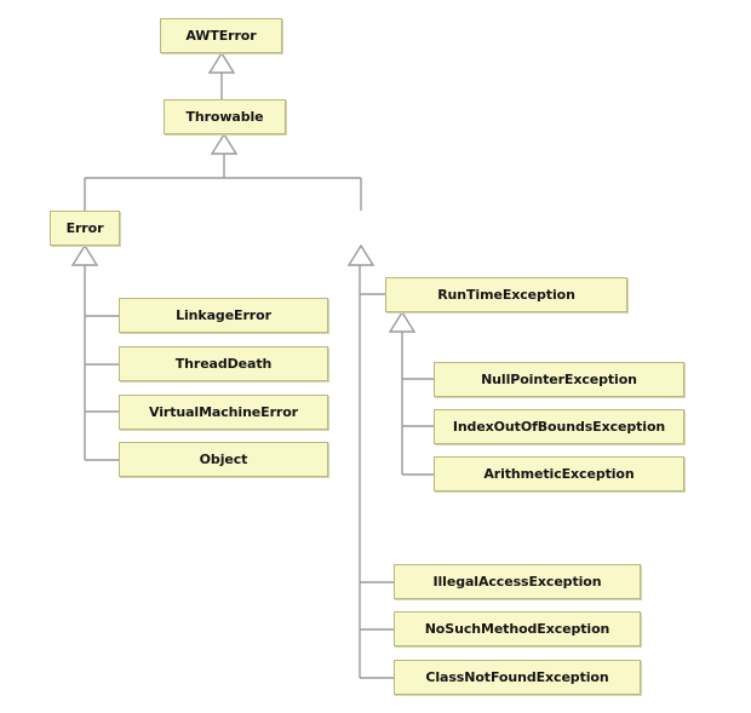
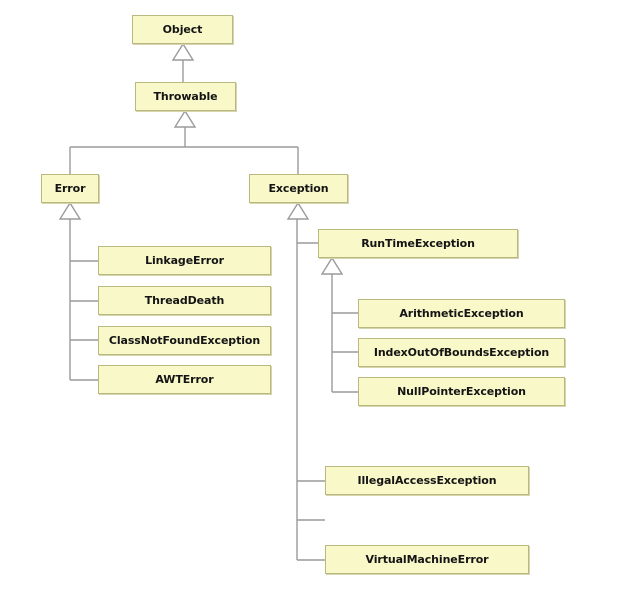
- AWTError
+ Object
  Throwable
  Error
+ Exception
  LinkageError
  ThreadDeath
- VirtualMachineError
+ ClassNotFoundException
- Object
+ AWTError
  RunTimeException
- NullPointerException
+ ArithmeticException
  IndexOutOfBoundsException
- ArithmeticException
+ NullPointerException
  IllegalAccessException
- NoSuchMethodException
- ClassNotFoundException
+ VirtualMachineError
